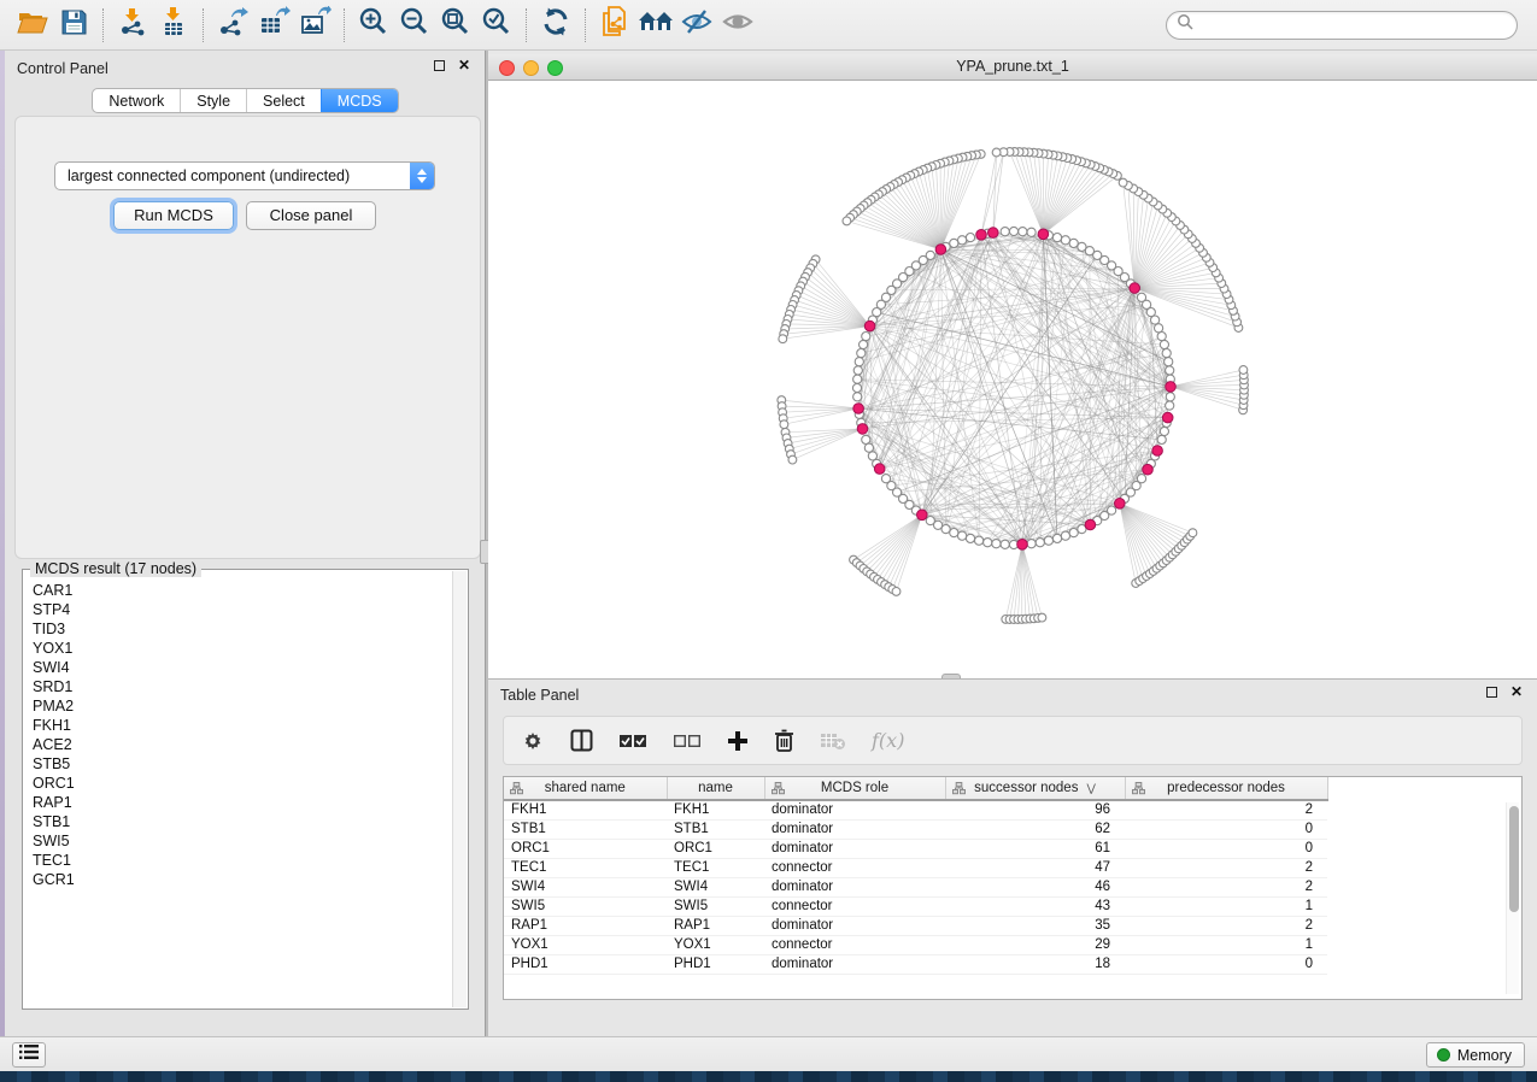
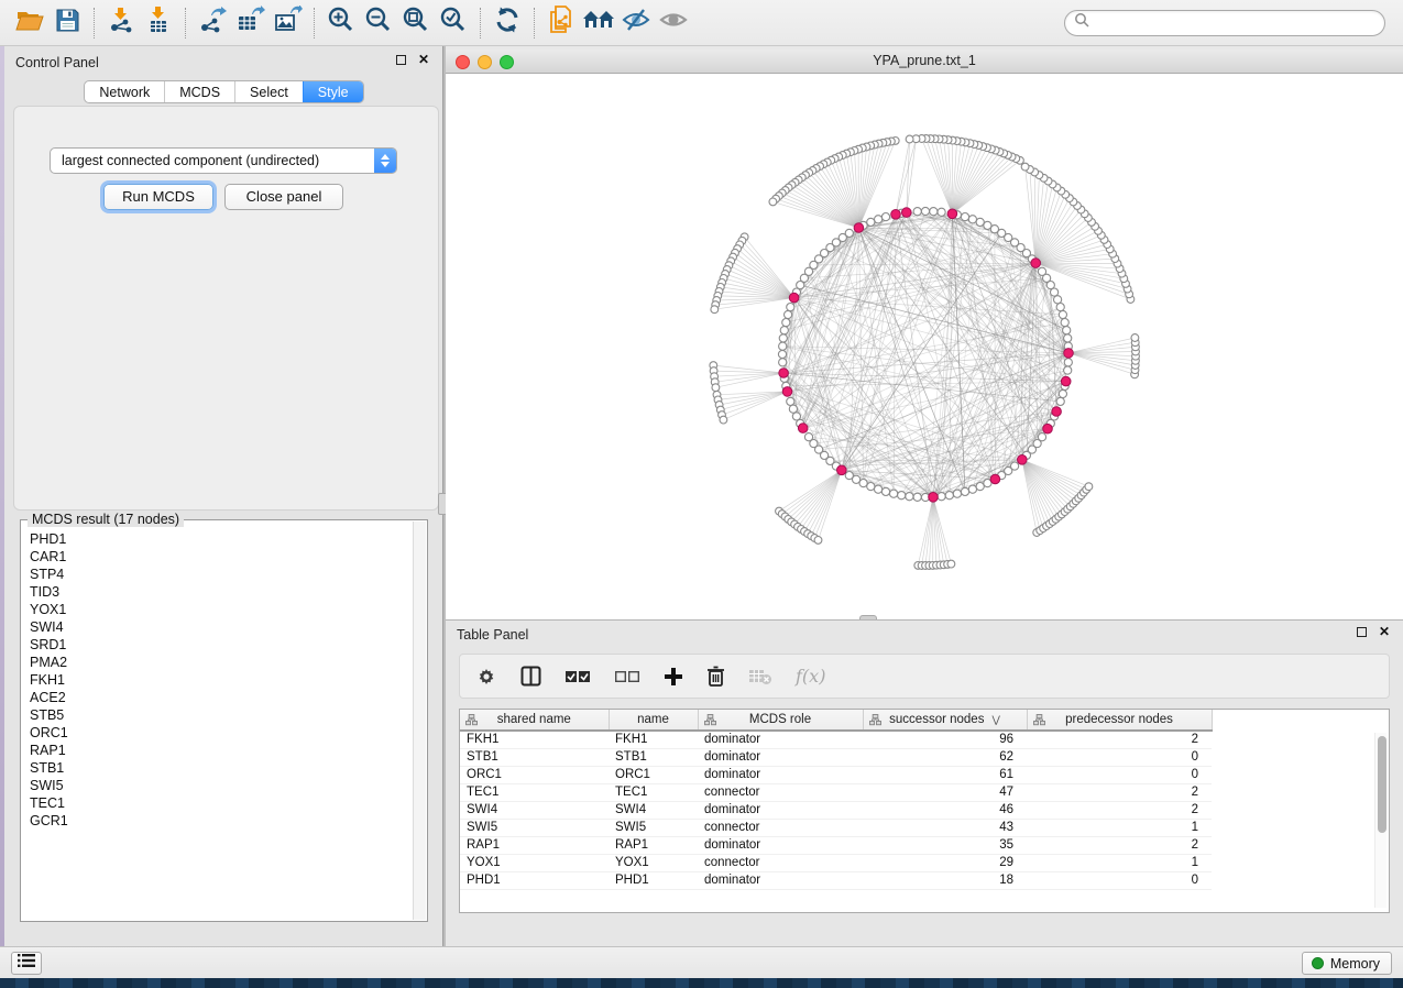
  Control Panel
  ✕
  Network
- Style
+ MCDS
  Select
- MCDS
+ Style
  largest connected component (undirected)
  Run MCDS
  Close panel
  MCDS result (17 nodes)
+ PHD1
  CAR1
  STP4
  TID3
  YOX1
  SWI4
  SRD1
  PMA2
  FKH1
  ACE2
  STB5
  ORC1
  RAP1
  STB1
  SWI5
  TEC1
  GCR1
  YPA_prune.txt_1
  Table Panel
  ✕
  f(x)
  shared name	name	MCDS role	successor nodes ⋁	predecessor nodes
  FKH1	FKH1	dominator	96	2
  STB1	STB1	dominator	62	0
  ORC1	ORC1	dominator	61	0
  TEC1	TEC1	connector	47	2
  SWI4	SWI4	dominator	46	2
  SWI5	SWI5	connector	43	1
  RAP1	RAP1	dominator	35	2
  YOX1	YOX1	connector	29	1
  PHD1	PHD1	dominator	18	0
  Memory
